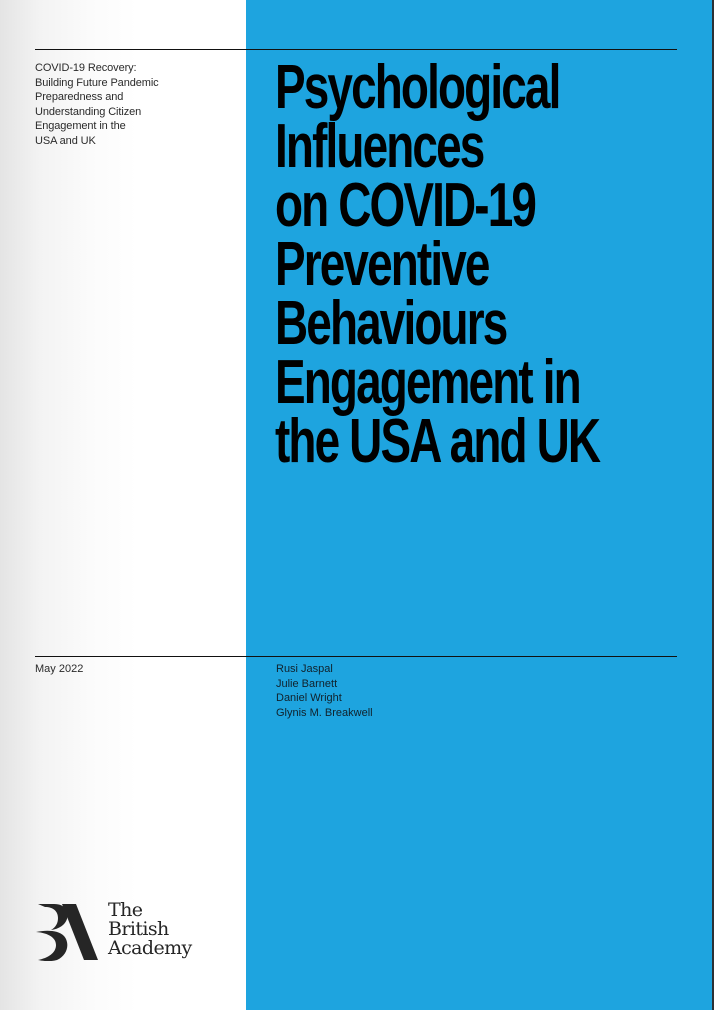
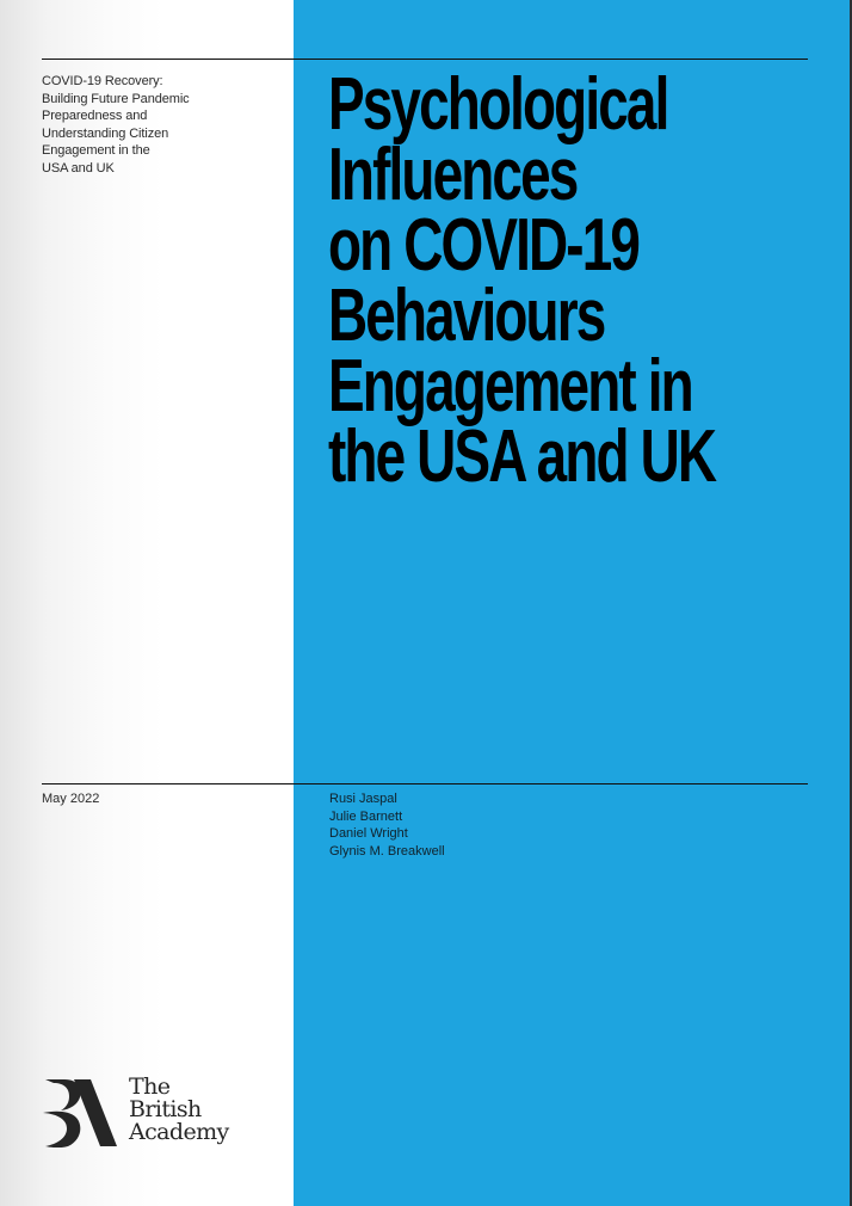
  COVID-19 Recovery:
  Building Future Pandemic
  Preparedness and
  Understanding Citizen
  Engagement in the
  USA and UK
  Psychological
  Influences
  on COVID-19
- Preventive
  Behaviours
  Engagement in
  the USA and UK
  May 2022
  Rusi Jaspal
  Julie Barnett
  Daniel Wright
  Glynis M. Breakwell
  The
  British
  Academy
